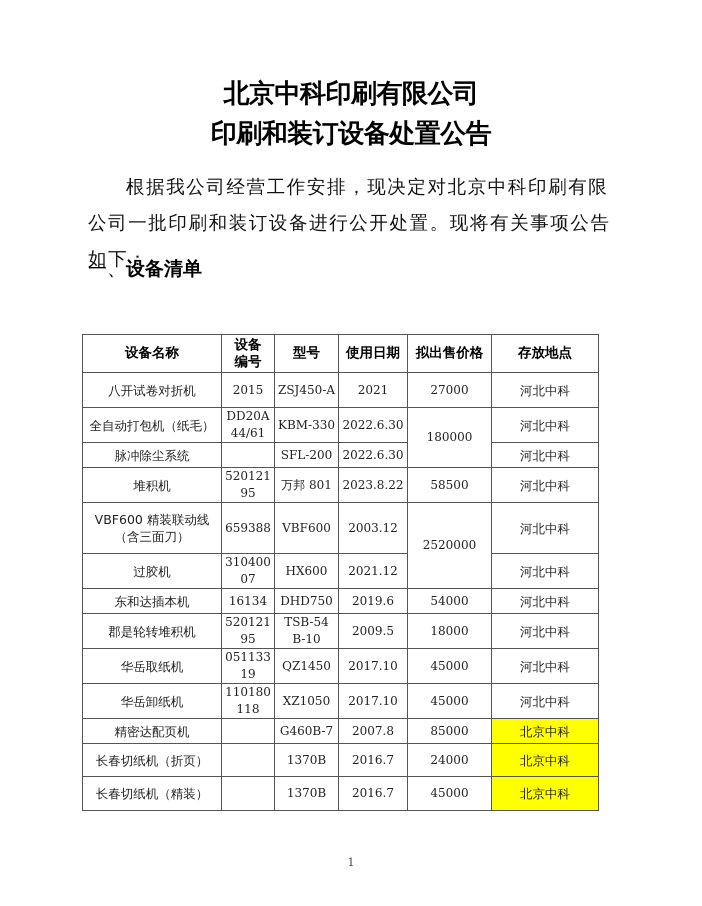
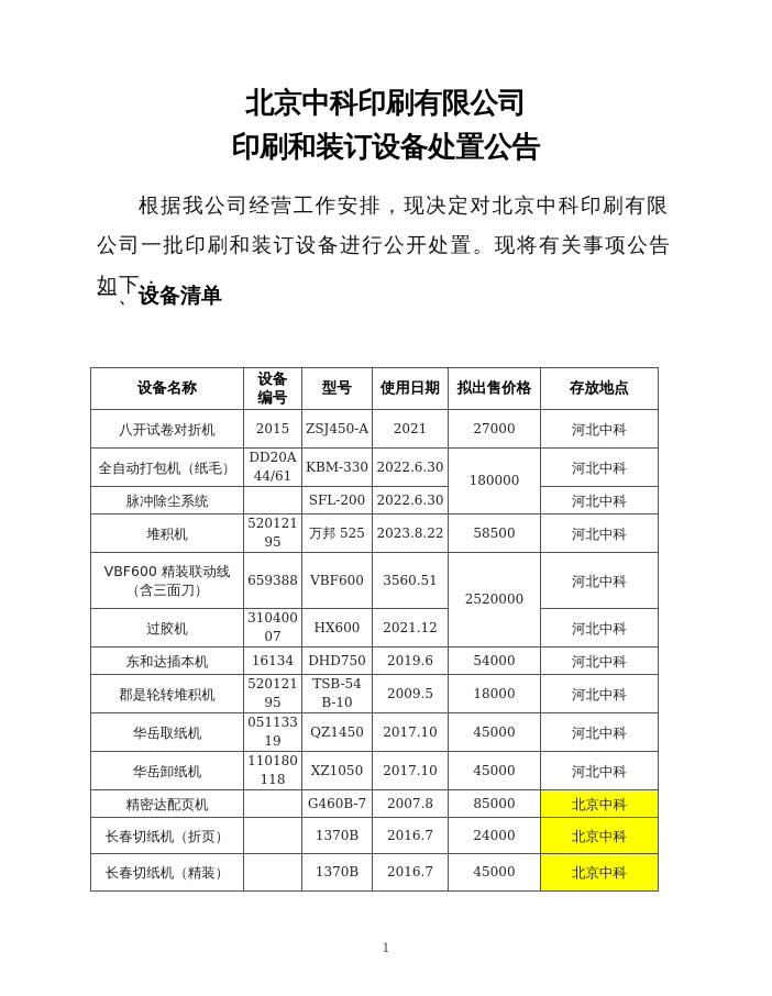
  北京中科印刷有限公司
  印刷和装订设备处置公告
  根据我公司经营工作安排，现决定对北京中科印刷有限公司一批印刷和装订设备进行公开处置。现将有关事项公告如下：
  一、设备清单
  设备名称	设备编号	型号	使用日期	拟出售价格	存放地点
  八开试卷对折机	2015	ZSJ450-A	2021	27000	河北中科
  全自动打包机（纸毛）	DD20A44/61	KBM-330	2022.6.30	180000	河北中科
  脉冲除尘系统		SFL-200	2022.6.30	河北中科
- 堆积机	52012195	万邦 801	2023.8.22	58500	河北中科
+ 堆积机	52012195	万邦 525	2023.8.22	58500	河北中科
- VBF600 精装联动线（含三面刀）	659388	VBF600	2003.12	2520000	河北中科
+ VBF600 精装联动线（含三面刀）	659388	VBF600	3560.51	2520000	河北中科
  过胶机	31040007	HX600	2021.12	河北中科
  东和达插本机	16134	DHD750	2019.6	54000	河北中科
  郡是轮转堆积机	52012195	TSB-54B-10	2009.5	18000	河北中科
  华岳取纸机	05113319	QZ1450	2017.10	45000	河北中科
  华岳卸纸机	110180118	XZ1050	2017.10	45000	河北中科
  精密达配页机		G460B-7	2007.8	85000	北京中科
  长春切纸机（折页）		1370B	2016.7	24000	北京中科
  长春切纸机（精装）		1370B	2016.7	45000	北京中科
  1
